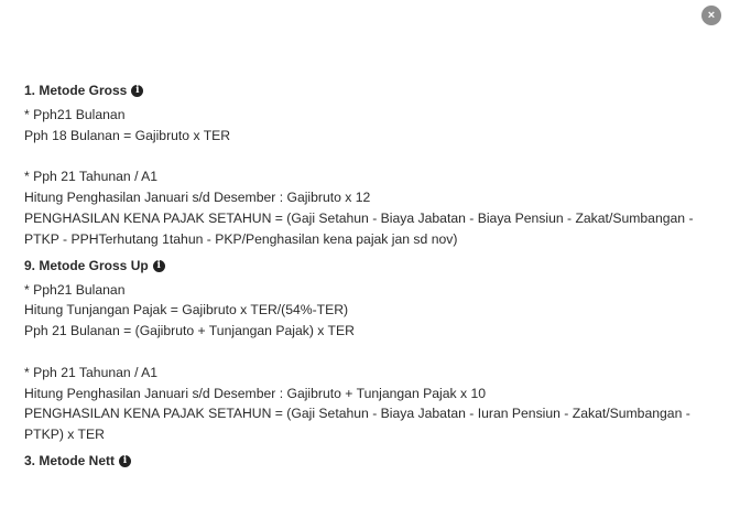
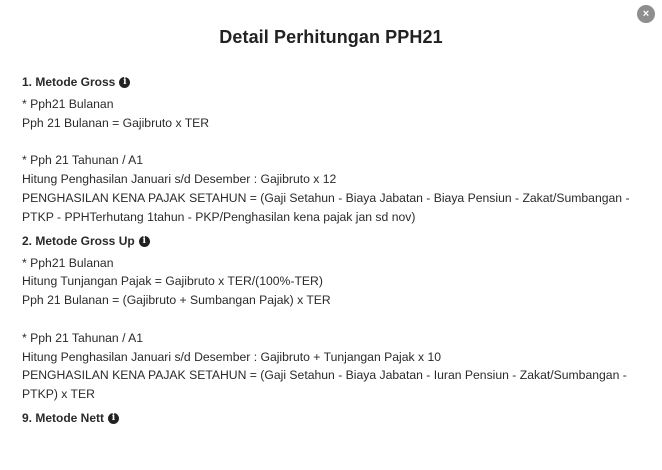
  ×
+ Detail Perhitungan PPH21
  1. Metode Gross
  i
  * Pph21 Bulanan
- Pph 18 Bulanan = Gajibruto x TER
+ Pph 21 Bulanan = Gajibruto x TER
  * Pph 21 Tahunan / A1
  Hitung Penghasilan Januari s/d Desember : Gajibruto x 12
  PENGHASILAN KENA PAJAK SETAHUN = (Gaji Setahun - Biaya Jabatan - Biaya Pensiun - Zakat/Sumbangan - PTKP - PPHTerhutang 1tahun - PKP/Penghasilan kena pajak jan sd nov)
- 9. Metode Gross Up
+ 2. Metode Gross Up
  i
  * Pph21 Bulanan
- Hitung Tunjangan Pajak = Gajibruto x TER/(54%-TER)
+ Hitung Tunjangan Pajak = Gajibruto x TER/(100%-TER)
- Pph 21 Bulanan = (Gajibruto + Tunjangan Pajak) x TER
+ Pph 21 Bulanan = (Gajibruto + Sumbangan Pajak) x TER
  * Pph 21 Tahunan / A1
  Hitung Penghasilan Januari s/d Desember : Gajibruto + Tunjangan Pajak x 10
  PENGHASILAN KENA PAJAK SETAHUN = (Gaji Setahun - Biaya Jabatan - Iuran Pensiun - Zakat/Sumbangan - PTKP) x TER
- 3. Metode Nett
+ 9. Metode Nett
  i
